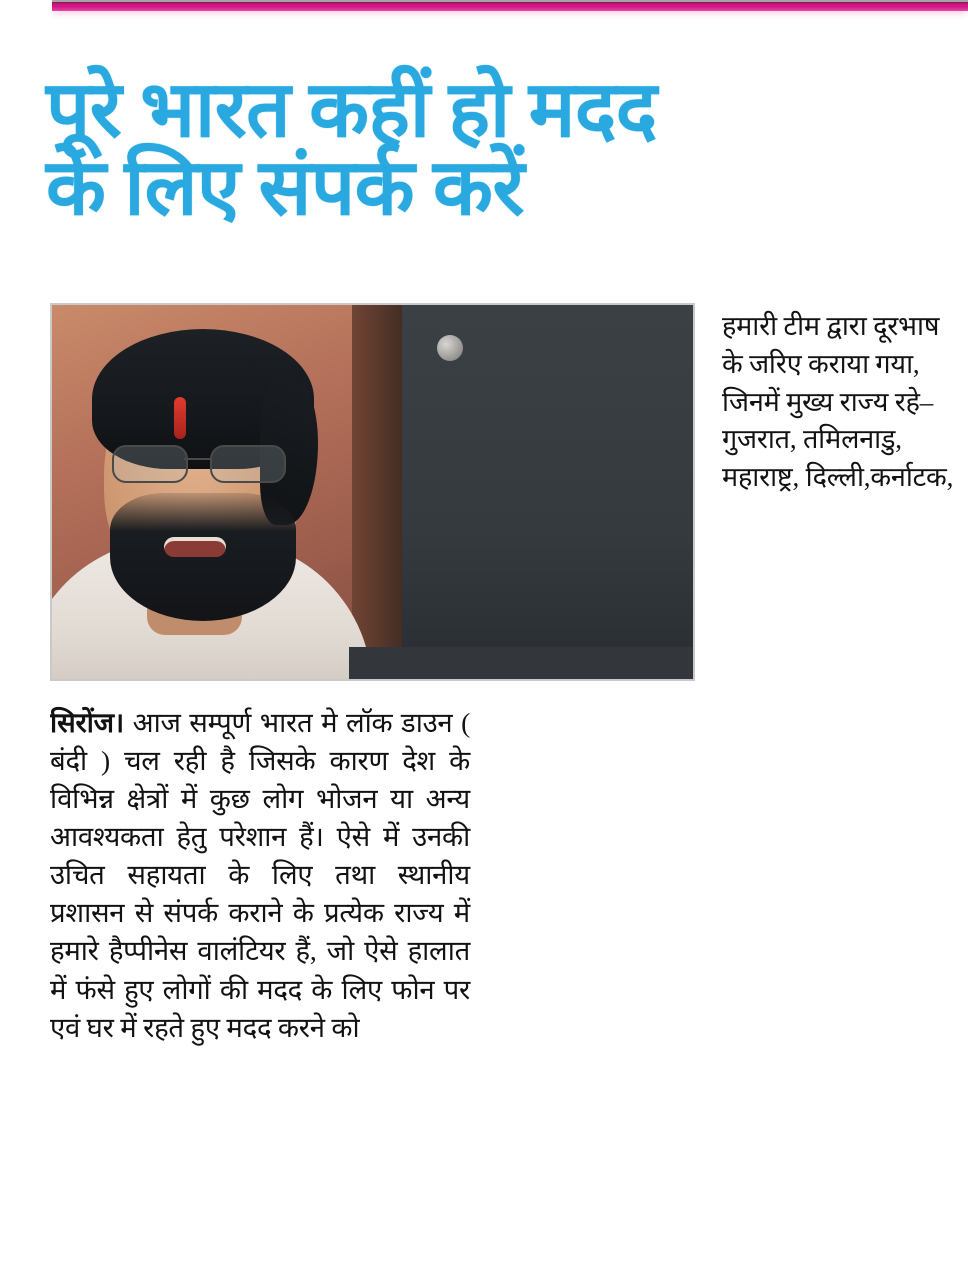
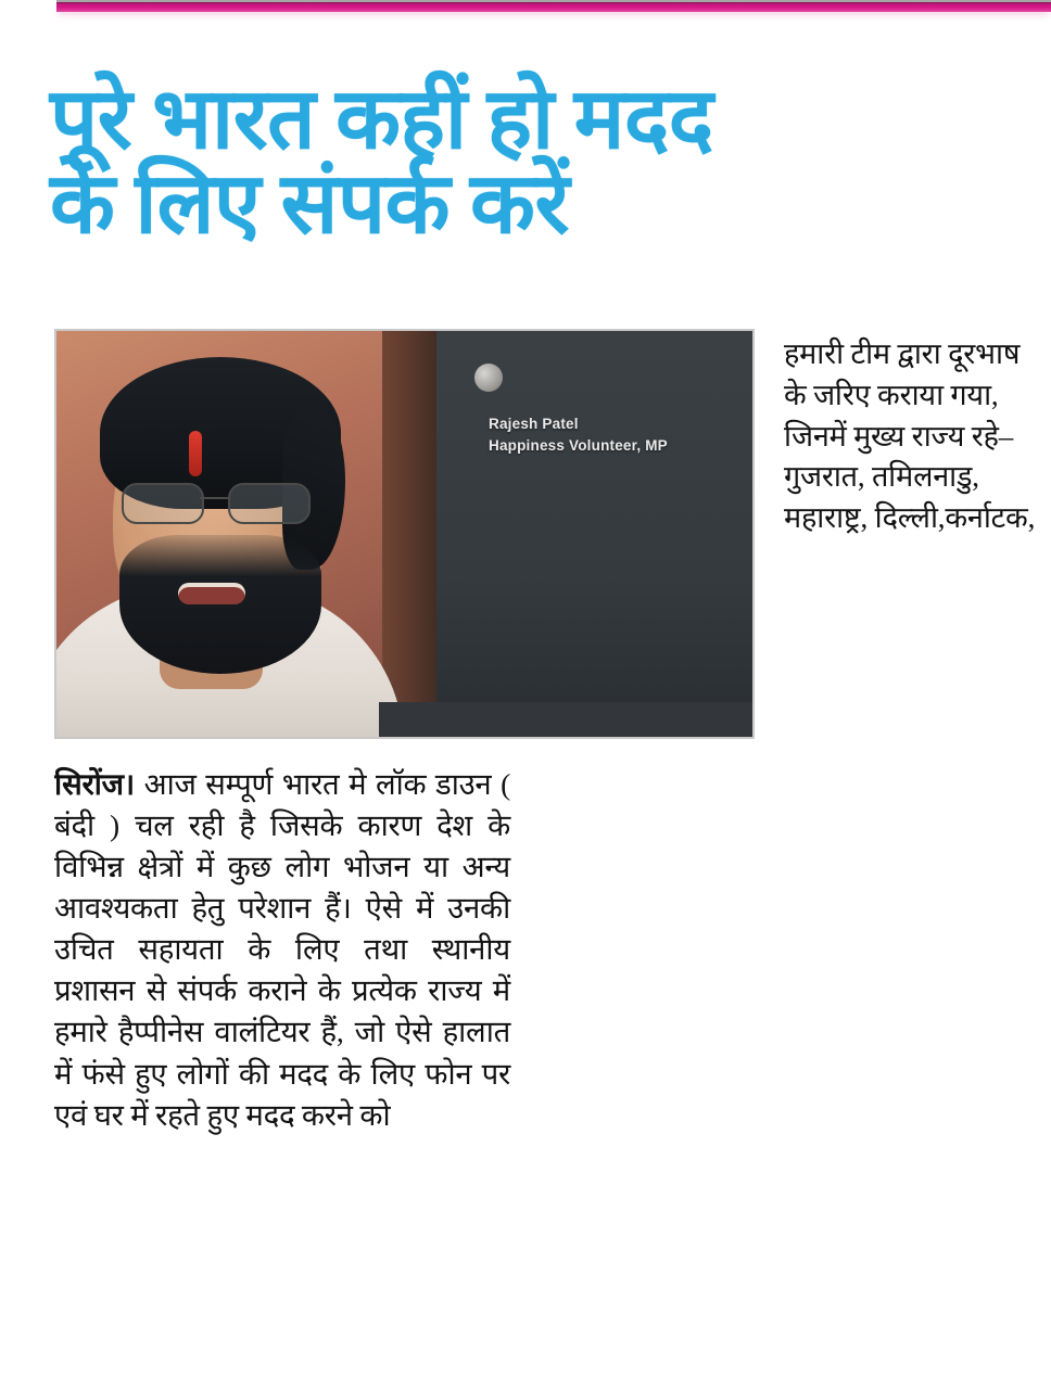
  पूरे भारत कहीं हो मदद
  के लिए संपर्क करें
+ Rajesh Patel
+ Happiness Volunteer, MP
  हमारी टीम द्वारा दूरभाष के जरिए कराया गया, जिनमें मुख्य राज्य रहे– गुजरात, तमिलनाडु, महाराष्ट्र, दिल्ली,कर्नाटक,
  सिरोंज। आज सम्पूर्ण भारत मे लॉक डाउन ( बंदी ) चल रही है जिसके कारण देश के विभिन्न क्षेत्रों में कुछ लोग भोजन या अन्य आवश्यकता हेतु परेशान हैं। ऐसे में उनकी उचित सहायता के लिए तथा स्थानीय प्रशासन से संपर्क कराने के प्रत्येक राज्य में हमारे हैप्पीनेस वालंटियर हैं, जो ऐसे हालात में फंसे हुए लोगों की मदद के लिए फोन पर एवं घर में रहते हुए मदद करने को
